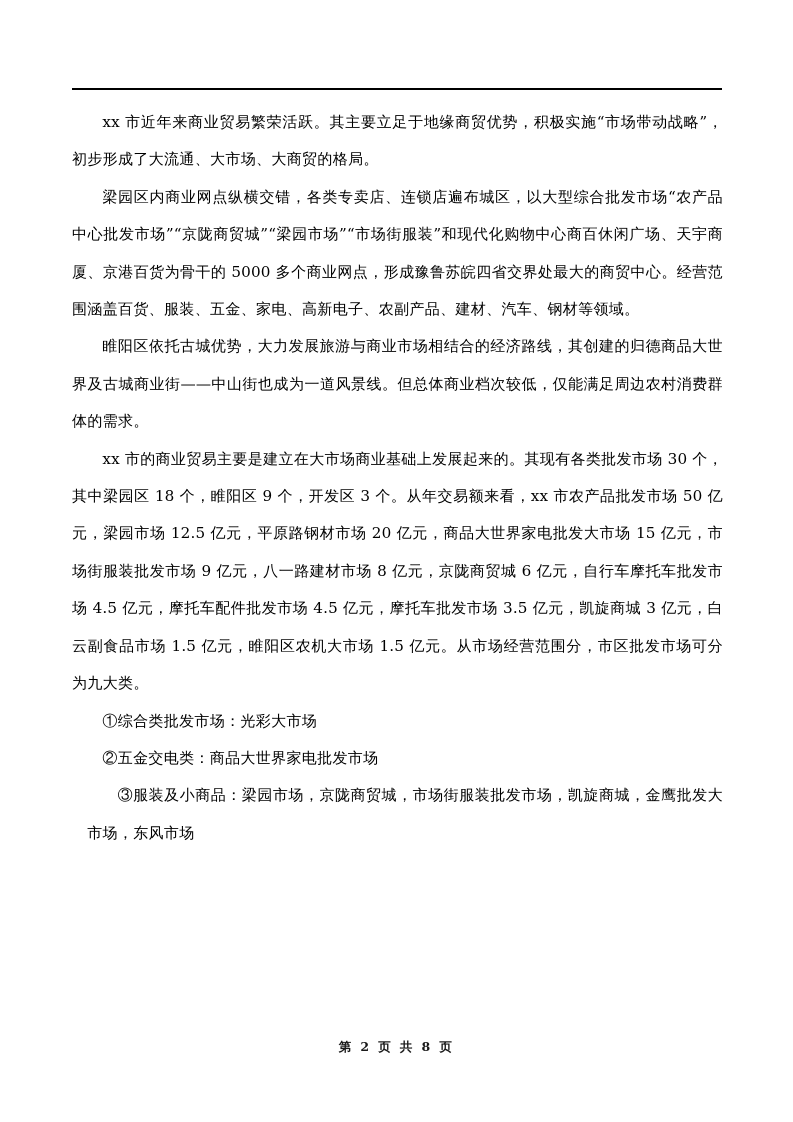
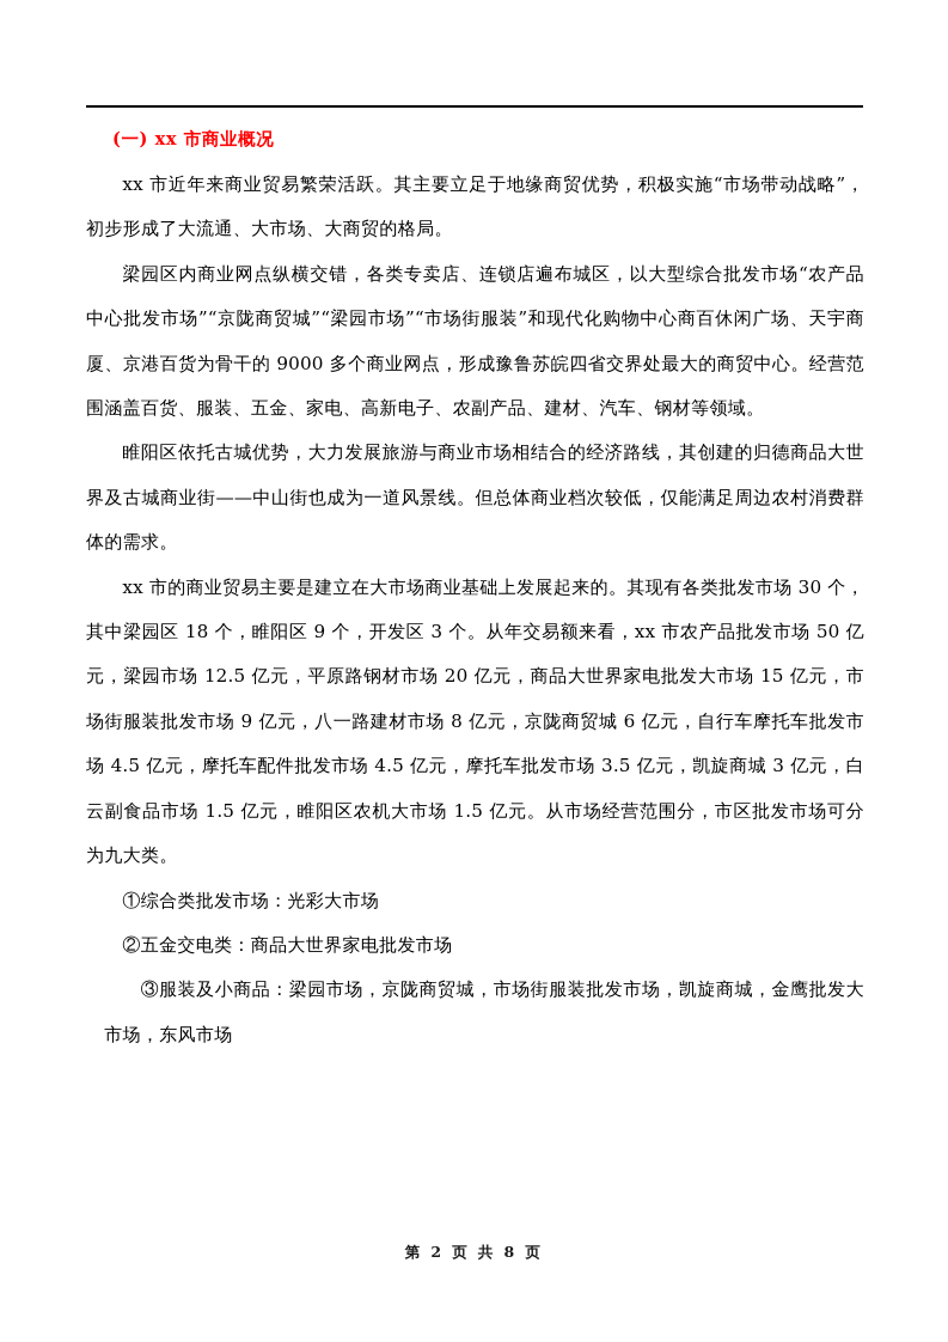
+ (一) xx 市商业概况
  xx 市近年来商业贸易繁荣活跃。其主要立足于地缘商贸优势，积极实施“市场带动战略”，初步形成了大流通、大市场、大商贸的格局。
- 梁园区内商业网点纵横交错，各类专卖店、连锁店遍布城区，以大型综合批发市场“农产品中心批发市场”“京陇商贸城”“梁园市场”“市场街服装”和现代化购物中心商百休闲广场、天宇商厦、京港百货为骨干的 5000 多个商业网点，形成豫鲁苏皖四省交界处最大的商贸中心。经营范围涵盖百货、服装、五金、家电、高新电子、农副产品、建材、汽车、钢材等领域。
+ 梁园区内商业网点纵横交错，各类专卖店、连锁店遍布城区，以大型综合批发市场“农产品中心批发市场”“京陇商贸城”“梁园市场”“市场街服装”和现代化购物中心商百休闲广场、天宇商厦、京港百货为骨干的 9000 多个商业网点，形成豫鲁苏皖四省交界处最大的商贸中心。经营范围涵盖百货、服装、五金、家电、高新电子、农副产品、建材、汽车、钢材等领域。
  睢阳区依托古城优势，大力发展旅游与商业市场相结合的经济路线，其创建的归德商品大世界及古城商业街——中山街也成为一道风景线。但总体商业档次较低，仅能满足周边农村消费群体的需求。
  xx 市的商业贸易主要是建立在大市场商业基础上发展起来的。其现有各类批发市场 30 个，其中梁园区 18 个，睢阳区 9 个，开发区 3 个。从年交易额来看，xx 市农产品批发市场 50 亿元，梁园市场 12.5 亿元，平原路钢材市场 20 亿元，商品大世界家电批发大市场 15 亿元，市场街服装批发市场 9 亿元，八一路建材市场 8 亿元，京陇商贸城 6 亿元，自行车摩托车批发市场 4.5 亿元，摩托车配件批发市场 4.5 亿元，摩托车批发市场 3.5 亿元，凯旋商城 3 亿元，白云副食品市场 1.5 亿元，睢阳区农机大市场 1.5 亿元。从市场经营范围分，市区批发市场可分为九大类。
  ①综合类批发市场：光彩大市场
  ②五金交电类：商品大世界家电批发市场
  ③服装及小商品：梁园市场，京陇商贸城，市场街服装批发市场，凯旋商城，金鹰批发大市场，东风市场
  第 2 页 共 8 页
